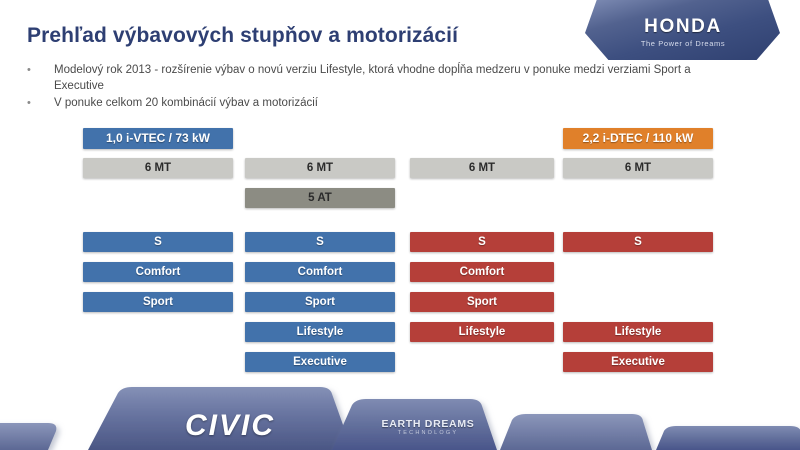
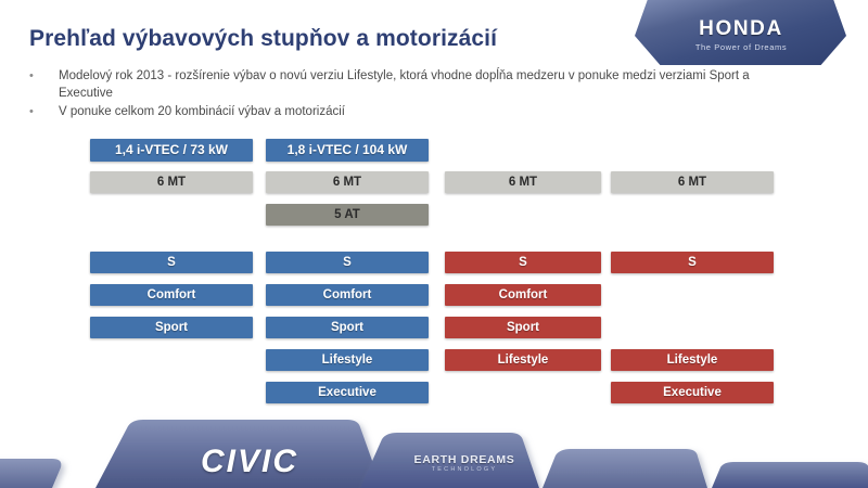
  HONDA
  The Power of Dreams
  Prehľad výbavových stupňov a motorizácií
  •
  Modelový rok 2013 - rozšírenie výbav o novú verziu Lifestyle, ktorá vhodne dopĺňa medzeru v ponuke medzi verziami Sport a Executive
  •
  V ponuke celkom 20 kombinácií výbav a motorizácií
- 1,0 i-VTEC / 73 kW
+ 1,4 i-VTEC / 73 kW
  6 MT
  S
  Comfort
  Sport
+ 1,8 i-VTEC / 104 kW
  6 MT
  5 AT
  S
  Comfort
  Sport
  Lifestyle
  Executive
  6 MT
  S
  Comfort
  Sport
  Lifestyle
- 2,2 i-DTEC / 110 kW
  6 MT
  S
  Lifestyle
  Executive
  CIVIC
  EARTH DREAMS
